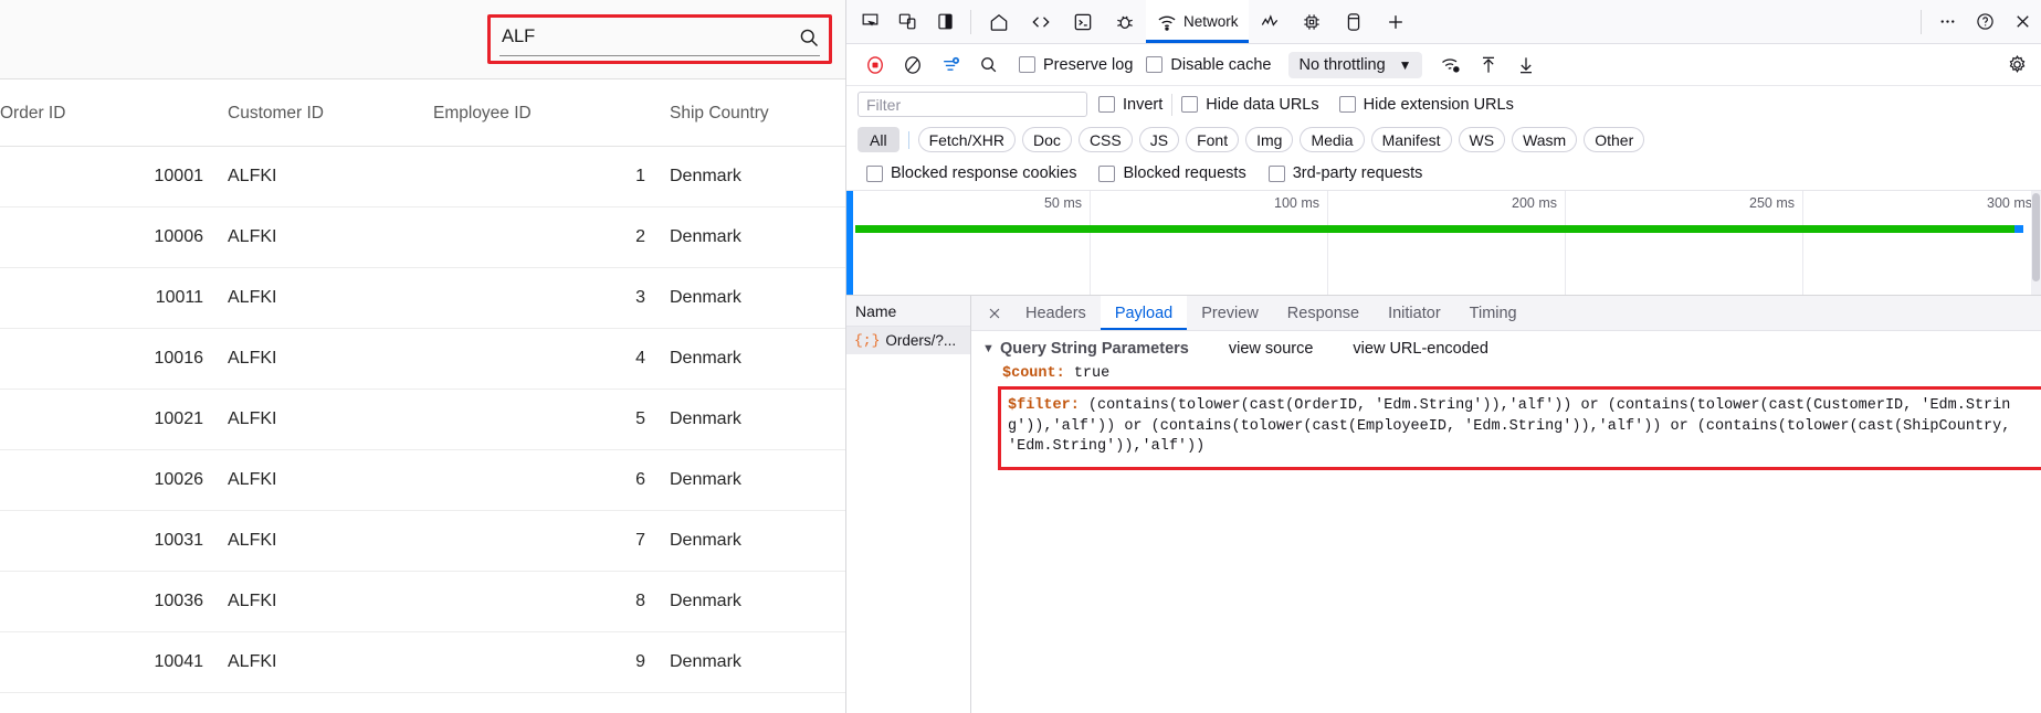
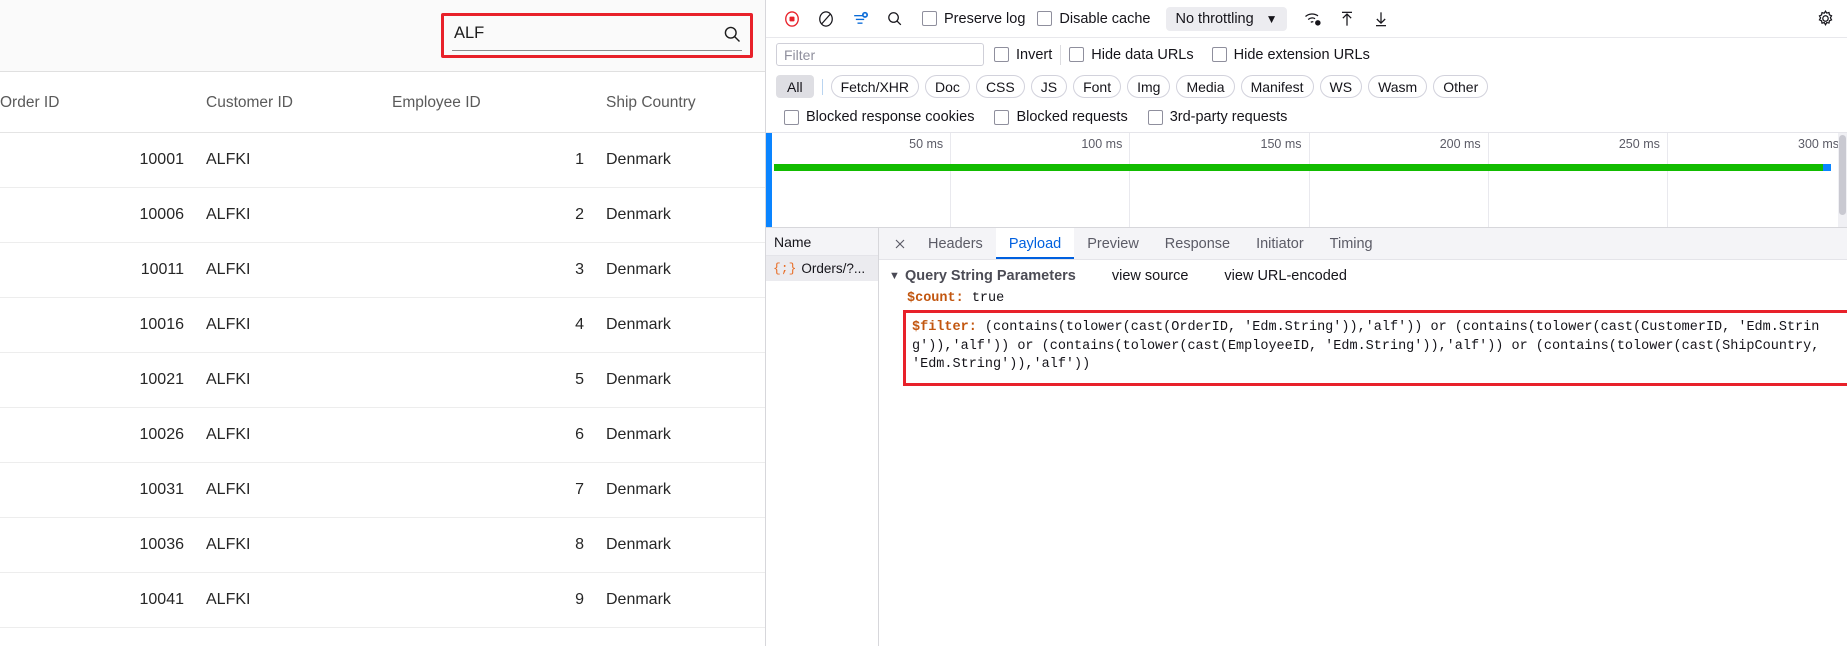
  ALF
  Order ID	Customer ID	Employee ID	Ship Country
  10001	ALFKI	1	Denmark
  10006	ALFKI	2	Denmark
  10011	ALFKI	3	Denmark
  10016	ALFKI	4	Denmark
  10021	ALFKI	5	Denmark
  10026	ALFKI	6	Denmark
  10031	ALFKI	7	Denmark
  10036	ALFKI	8	Denmark
  10041	ALFKI	9	Denmark
- Network
  Preserve log
  Disable cache
  No throttling
  ▼
  Filter
  Invert
  Hide data URLs
  Hide extension URLs
  All
  Fetch/XHR
  Doc
  CSS
  JS
  Font
  Img
  Media
  Manifest
  WS
  Wasm
  Other
  Blocked response cookies
  Blocked requests
  3rd-party requests
  50 ms
  100 ms
+ 150 ms
  200 ms
  250 ms
  300 ms
  Name
  {;}
  Orders/?...
  Headers
  Payload
  Preview
  Response
  Initiator
  Timing
  ▼
  Query String Parameters
  view source
  view URL-encoded
  $count: true
  $filter: (contains(tolower(cast(OrderID, 'Edm.String')),'alf')) or (contains(tolower(cast(CustomerID, 'Edm.String')),'alf')) or (contains(tolower(cast(EmployeeID, 'Edm.String')),'alf')) or (contains(tolower(cast(ShipCountry, 'Edm.String')),'alf'))
